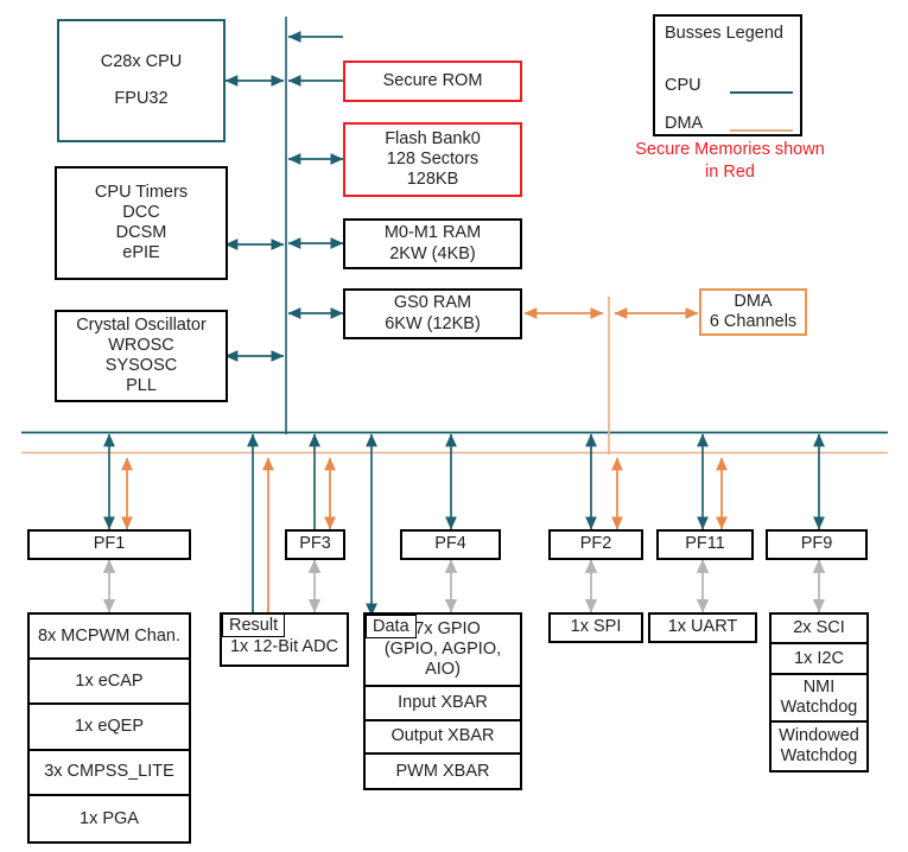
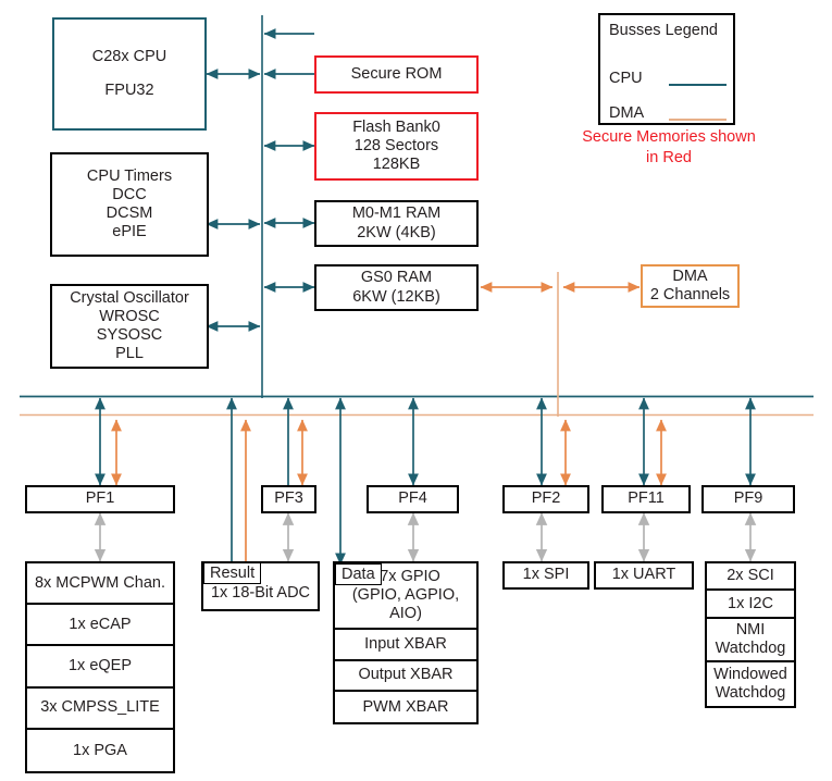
  C28x CPU
  FPU32
  CPU Timers
  DCC
  DCSM
  ePIE
  Crystal Oscillator
  WROSC
  SYSOSC
  PLL
  Secure ROM
  Flash Bank0
  128 Sectors
  128KB
  M0-M1 RAM
  2KW (4KB)
  GS0 RAM
  6KW (12KB)
  DMA
- 6 Channels
+ 2 Channels
  Busses Legend
  CPU
  DMA
  Secure Memories shown in Red
  PF1
  PF3
  PF4
  PF2
  PF11
  PF9
  8x MCPWM Chan.
  1x eCAP
  1x eQEP
  3x CMPSS_LITE
  1x PGA
- 1x 12-Bit ADC
+ 1x 18-Bit ADC
  Result
  7x GPIO
  (GPIO, AGPIO, AIO)
  Input XBAR
  Output XBAR
  PWM XBAR
  Data
  1x SPI
  1x UART
  2x SCI
  1x I2C
  NMI
  Watchdog
  Windowed
  Watchdog
